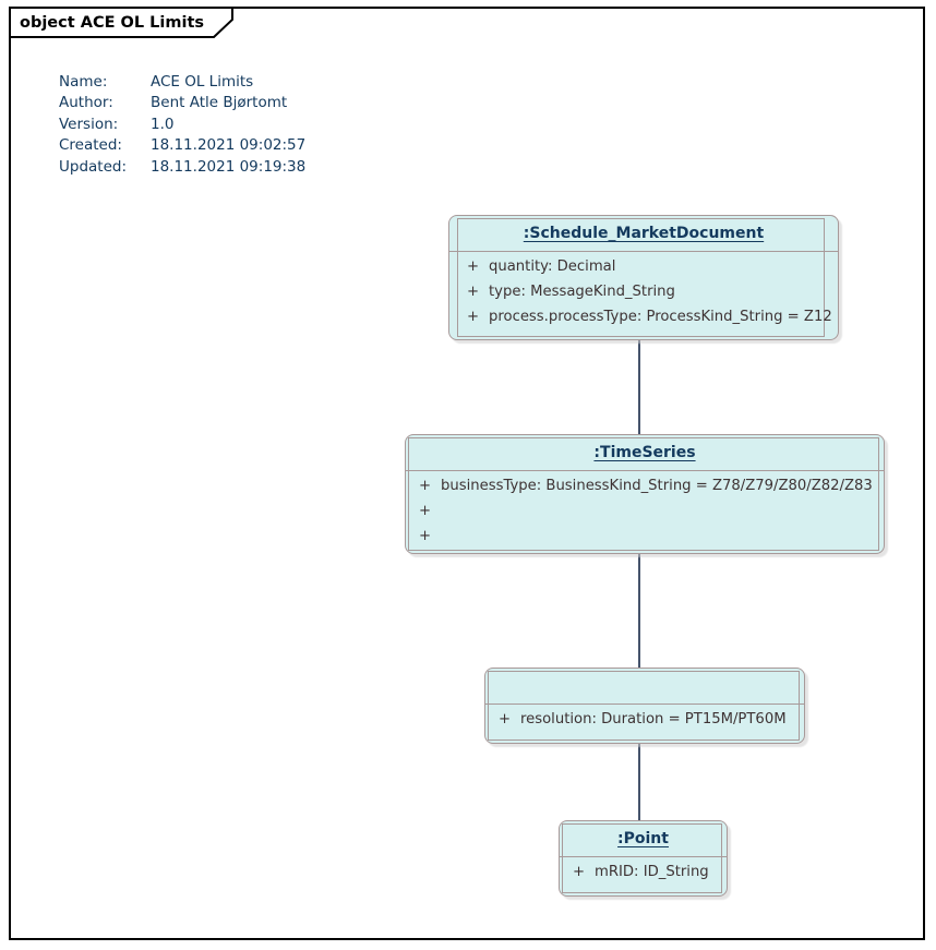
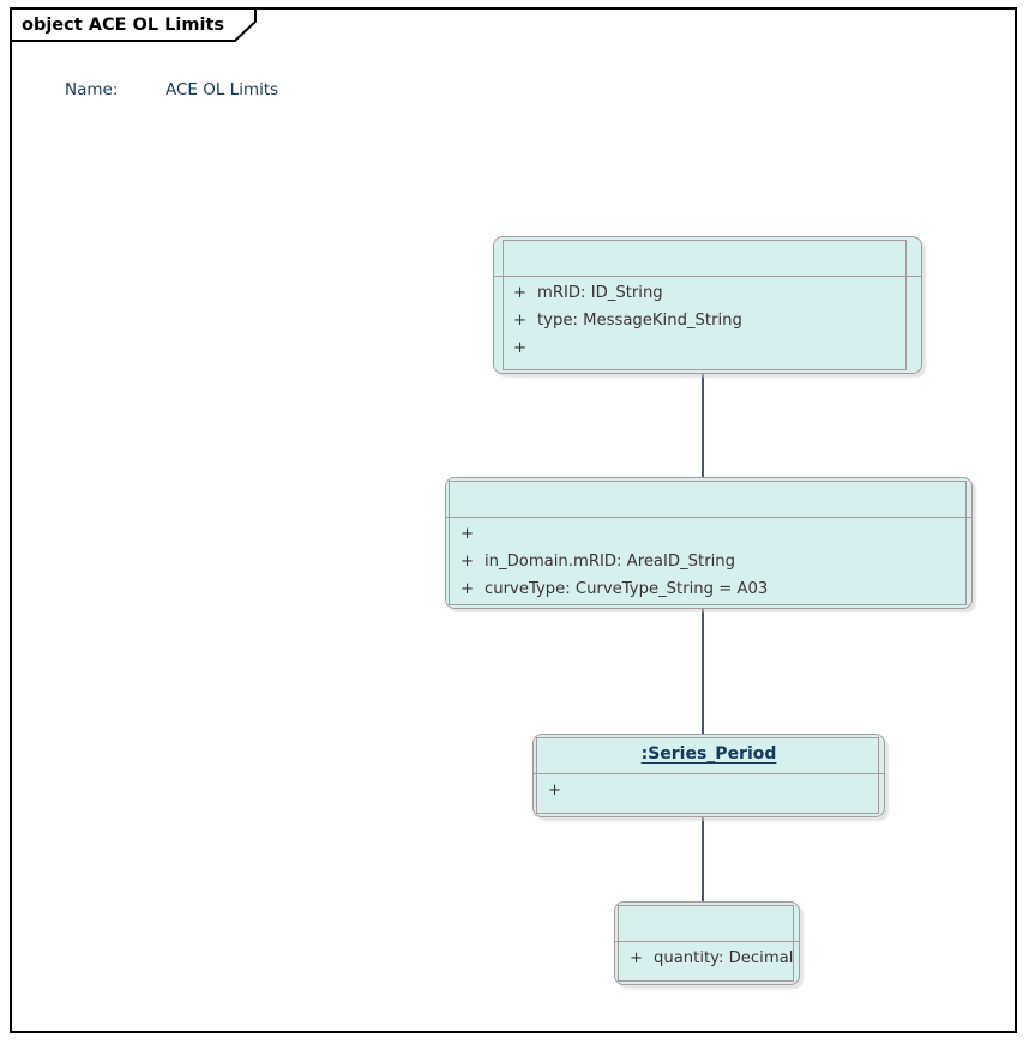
  object ACE OL Limits
  Name:
  ACE OL Limits
- Author:
- Bent Atle Bjørtomt
- Version:
- 1.0
- Created:
- 18.11.2021 09:02:57
- Updated:
- 18.11.2021 09:19:38
- :Schedule_MarketDocument
  +
- quantity: Decimal
+ mRID: ID_String
  +
  type: MessageKind_String
  +
- process.processType: ProcessKind_String = Z12
- :TimeSeries
  +
- businessType: BusinessKind_String = Z78/Z79/Z80/Z82/Z83
  +
+ in_Domain.mRID: AreaID_String
  +
+ curveType: CurveType_String = A03
+ :Series_Period
  +
- resolution: Duration = PT15M/PT60M
- :Point
  +
- mRID: ID_String
+ quantity: Decimal
